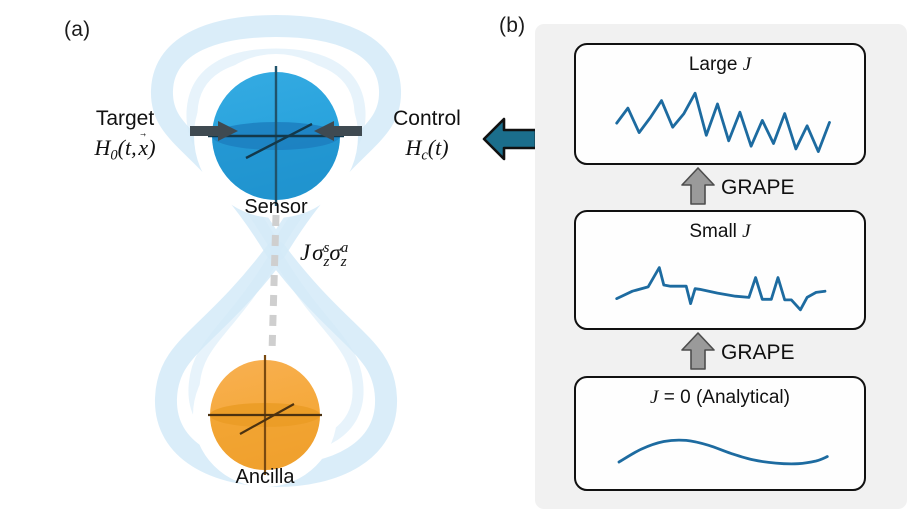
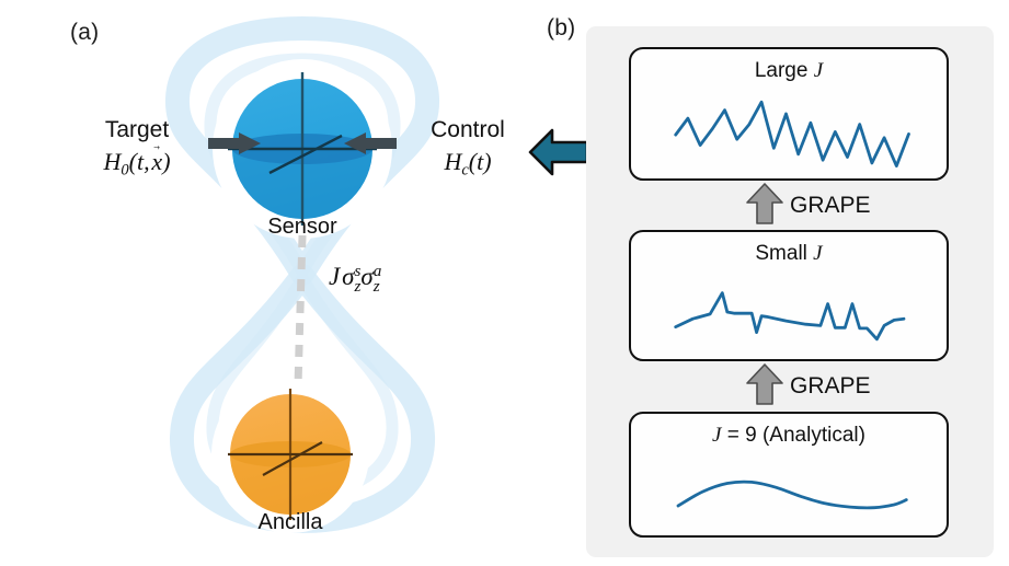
  (a)
  (b)
  Sensor
  Ancilla
  Target
  H0(t, x)
  Control
  Hc(t)
  J σ
  s
  z
  σ
  a
  z
  Large J
  GRAPE
  Small J
  GRAPE
- J = 0 (Analytical)
+ J = 9 (Analytical)
